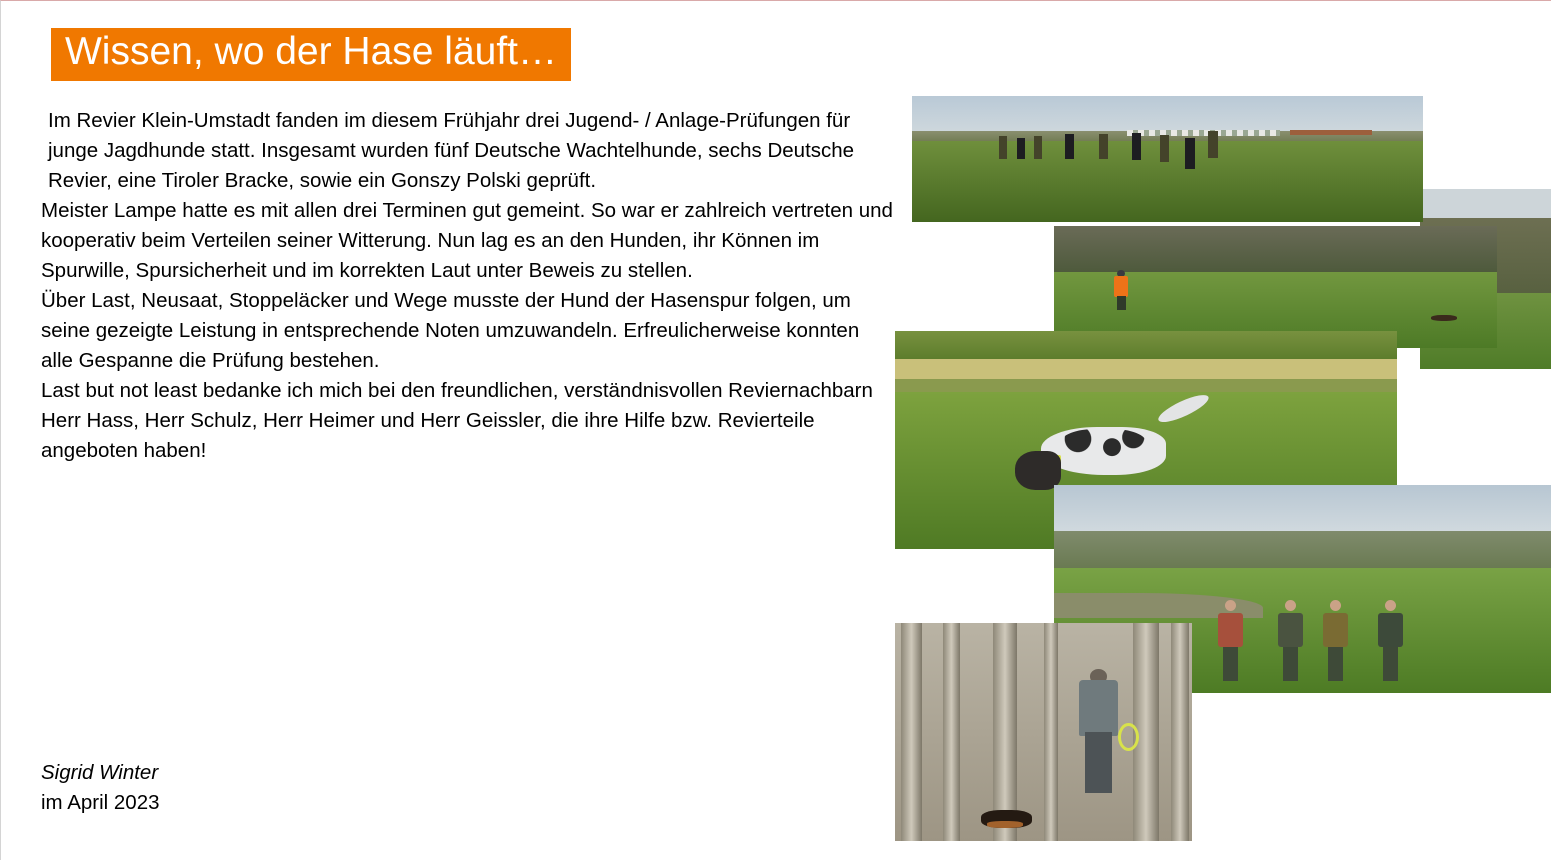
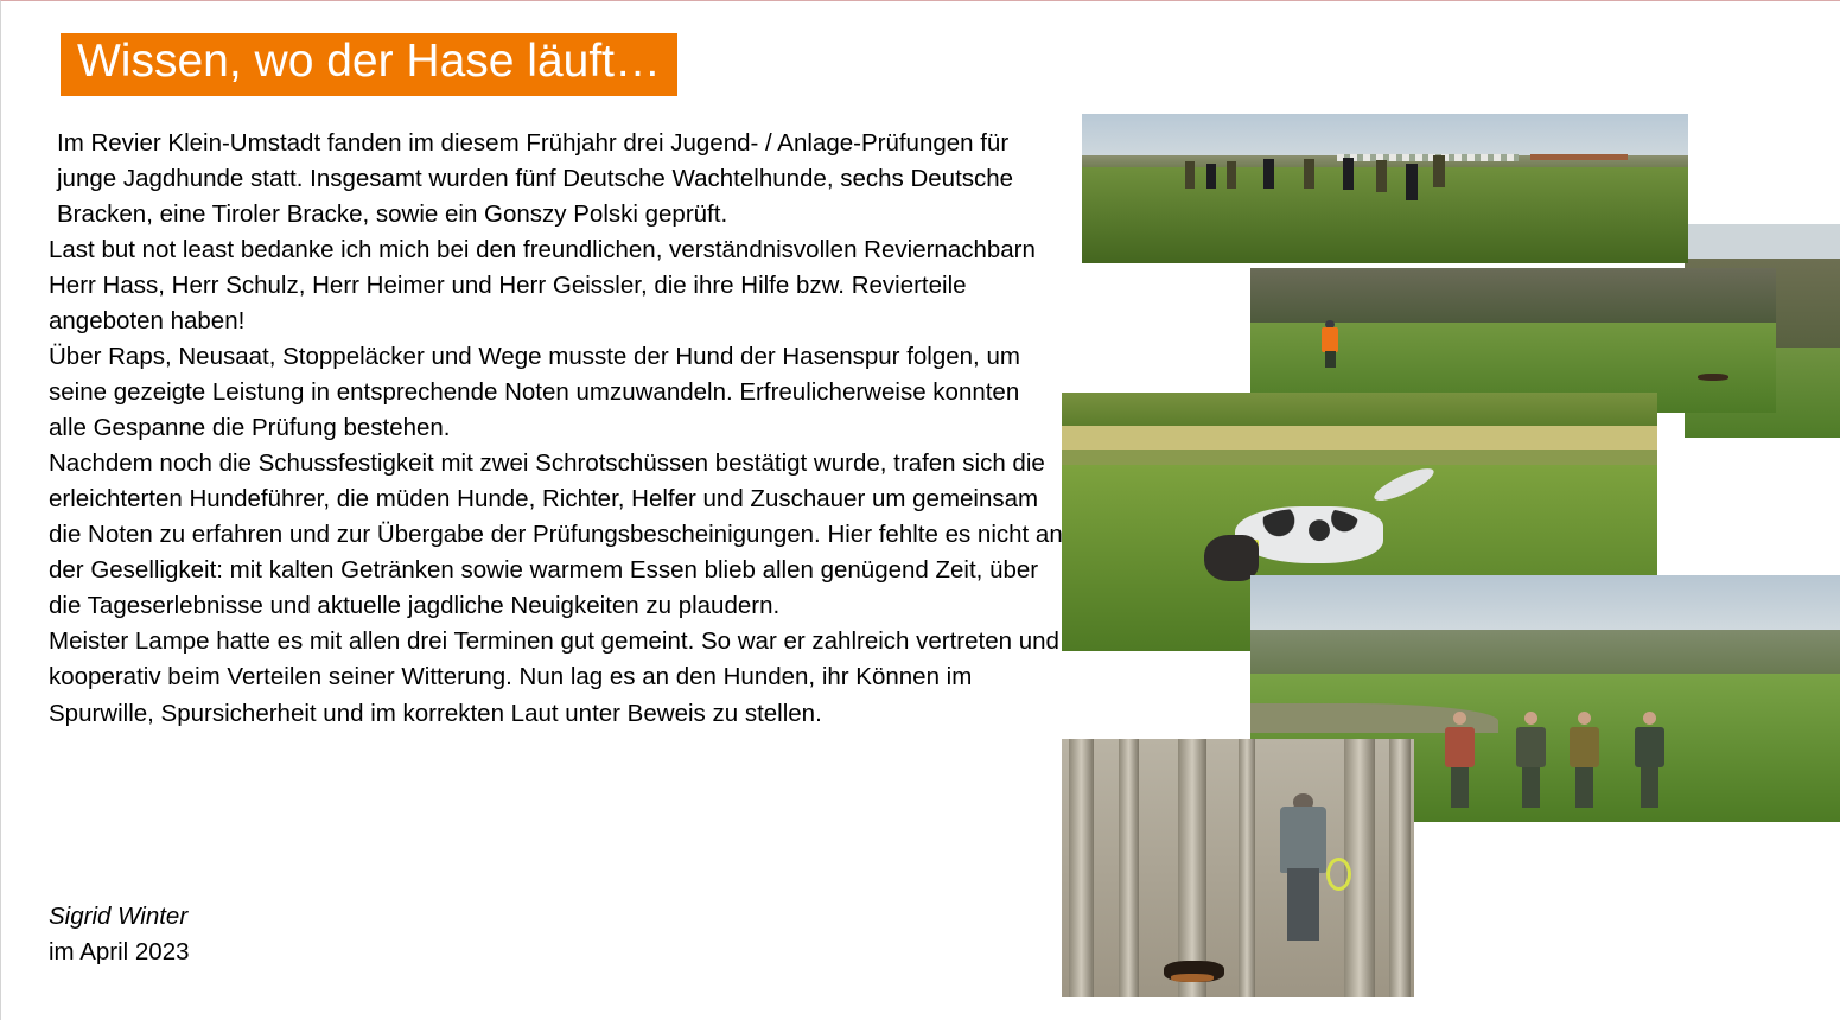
  Wissen, wo der Hase läuft…
- Im Revier Klein-Umstadt fanden im diesem Frühjahr drei Jugend- / Anlage-Prüfungen für junge Jagdhunde statt. Insgesamt wurden fünf Deutsche Wachtelhunde, sechs Deutsche Revier, eine Tiroler Bracke, sowie ein Gonszy Polski geprüft.
+ Im Revier Klein-Umstadt fanden im diesem Frühjahr drei Jugend- / Anlage-Prüfungen für junge Jagdhunde statt. Insgesamt wurden fünf Deutsche Wachtelhunde, sechs Deutsche Bracken, eine Tiroler Bracke, sowie ein Gonszy Polski geprüft.
- Meister Lampe hatte es mit allen drei Terminen gut gemeint. So war er zahlreich vertreten und kooperativ beim Verteilen seiner Witterung. Nun lag es an den Hunden, ihr Können im Spurwille, Spursicherheit und im korrekten Laut unter Beweis zu stellen.
+ Last but not least bedanke ich mich bei den freundlichen, verständnisvollen Reviernachbarn Herr Hass, Herr Schulz, Herr Heimer und Herr Geissler, die ihre Hilfe bzw. Revierteile angeboten haben!
- Über Last, Neusaat, Stoppeläcker und Wege musste der Hund der Hasenspur folgen, um seine gezeigte Leistung in entsprechende Noten umzuwandeln. Erfreulicherweise konnten alle Gespanne die Prüfung bestehen.
+ Über Raps, Neusaat, Stoppeläcker und Wege musste der Hund der Hasenspur folgen, um seine gezeigte Leistung in entsprechende Noten umzuwandeln. Erfreulicherweise konnten alle Gespanne die Prüfung bestehen.
+ Nachdem noch die Schussfestigkeit mit zwei Schrotschüssen bestätigt wurde, trafen sich die erleichterten Hundeführer, die müden Hunde, Richter, Helfer und Zuschauer um gemeinsam die Noten zu erfahren und zur Übergabe der Prüfungsbescheinigungen. Hier fehlte es nicht an der Geselligkeit: mit kalten Getränken sowie warmem Essen blieb allen genügend Zeit, über die Tageserlebnisse und aktuelle jagdliche Neuigkeiten zu plaudern.
- Last but not least bedanke ich mich bei den freundlichen, verständnisvollen Reviernachbarn Herr Hass, Herr Schulz, Herr Heimer und Herr Geissler, die ihre Hilfe bzw. Revierteile angeboten haben!
+ Meister Lampe hatte es mit allen drei Terminen gut gemeint. So war er zahlreich vertreten und kooperativ beim Verteilen seiner Witterung. Nun lag es an den Hunden, ihr Können im Spurwille, Spursicherheit und im korrekten Laut unter Beweis zu stellen.
  Sigrid Winter
  im April 2023
